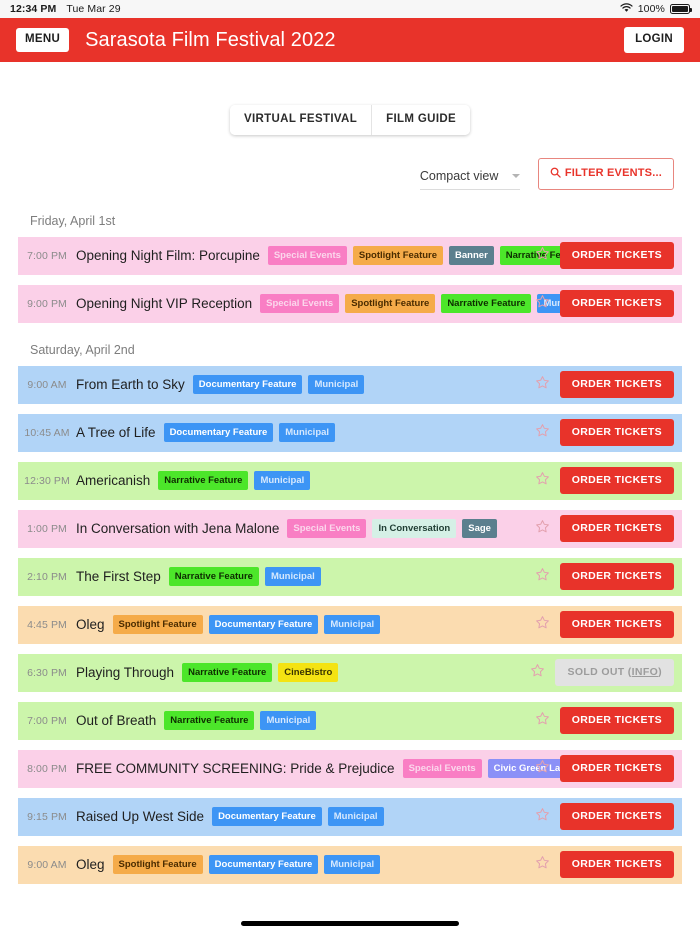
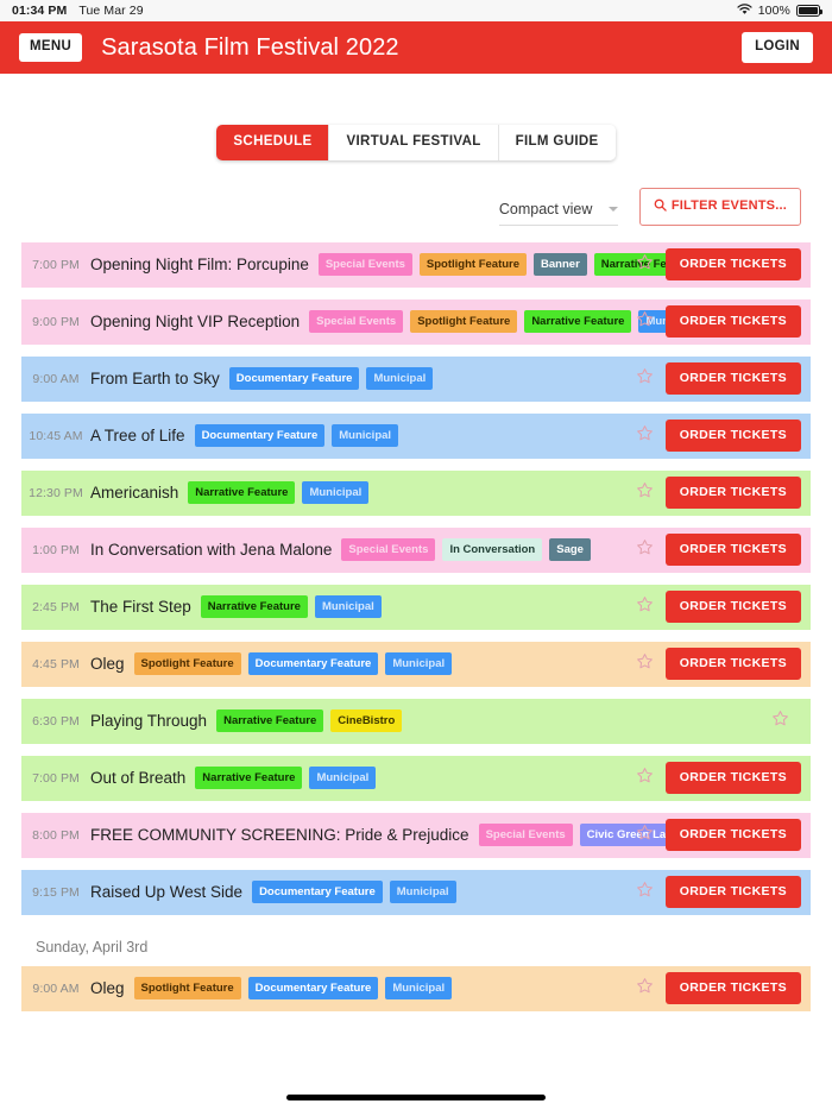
- 12:34 PM
+ 01:34 PM
  Tue Mar 29
  100%
  MENU
  Sarasota Film Festival 2022
  LOGIN
+ SCHEDULE
  VIRTUAL FESTIVAL
  FILM GUIDE
  Compact view
  FILTER EVENTS...
- Friday, April 1st
  7:00 PM
  Opening Night Film: Porcupine
  Special Events
  Spotlight Feature
  Banner
  ORDER TICKETS
  9:00 PM
  Opening Night VIP Reception
  Special Events
  Spotlight Feature
  Narrative Feature
  ORDER TICKETS
- Saturday, April 2nd
  9:00 AM
  From Earth to Sky
  Documentary Feature
  Municipal
  ORDER TICKETS
  10:45 AM
  A Tree of Life
  Documentary Feature
  Municipal
  ORDER TICKETS
  12:30 PM
  Americanish
  Narrative Feature
  Municipal
  ORDER TICKETS
  1:00 PM
  In Conversation with Jena Malone
  Special Events
  In Conversation
  Sage
  ORDER TICKETS
- 2:10 PM
+ 2:45 PM
  The First Step
  Narrative Feature
  Municipal
  ORDER TICKETS
  4:45 PM
  Oleg
  Spotlight Feature
  Documentary Feature
  Municipal
  ORDER TICKETS
  6:30 PM
  Playing Through
  Narrative Feature
  CineBistro
- SOLD OUT (INFO)
  7:00 PM
  Out of Breath
  Narrative Feature
  Municipal
  ORDER TICKETS
  8:00 PM
  FREE COMMUNITY SCREENING: Pride & Prejudice
  Special Events
  ORDER TICKETS
  9:15 PM
  Raised Up West Side
  Documentary Feature
  Municipal
  ORDER TICKETS
+ Sunday, April 3rd
  9:00 AM
  Oleg
  Spotlight Feature
  Documentary Feature
  Municipal
  ORDER TICKETS
